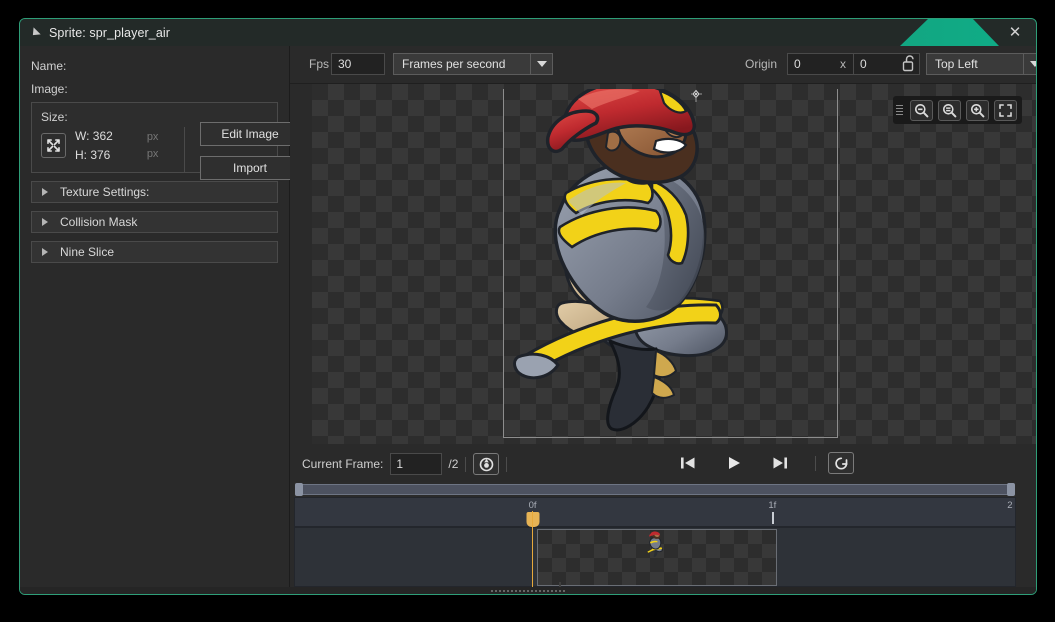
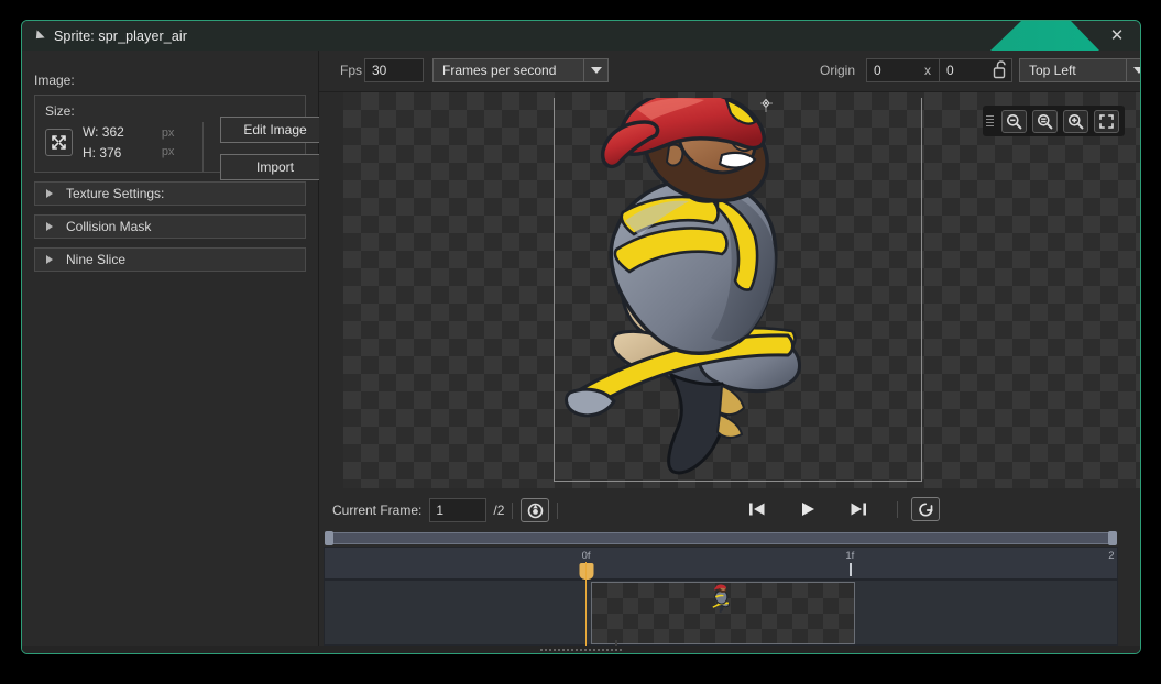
  Sprite: spr_player_air
  ✕
- Name:
  Image:
  Size:
  W: 362
  H: 376
  px
  px
  Edit Image
  Import
  Texture Settings:
  Collision Mask
  Nine Slice
  Fps
  30
  Frames per second
  Origin
  0
  x
  0
  Top Left
  Current Frame:
  1
  /2
  0f
  1f
  2
